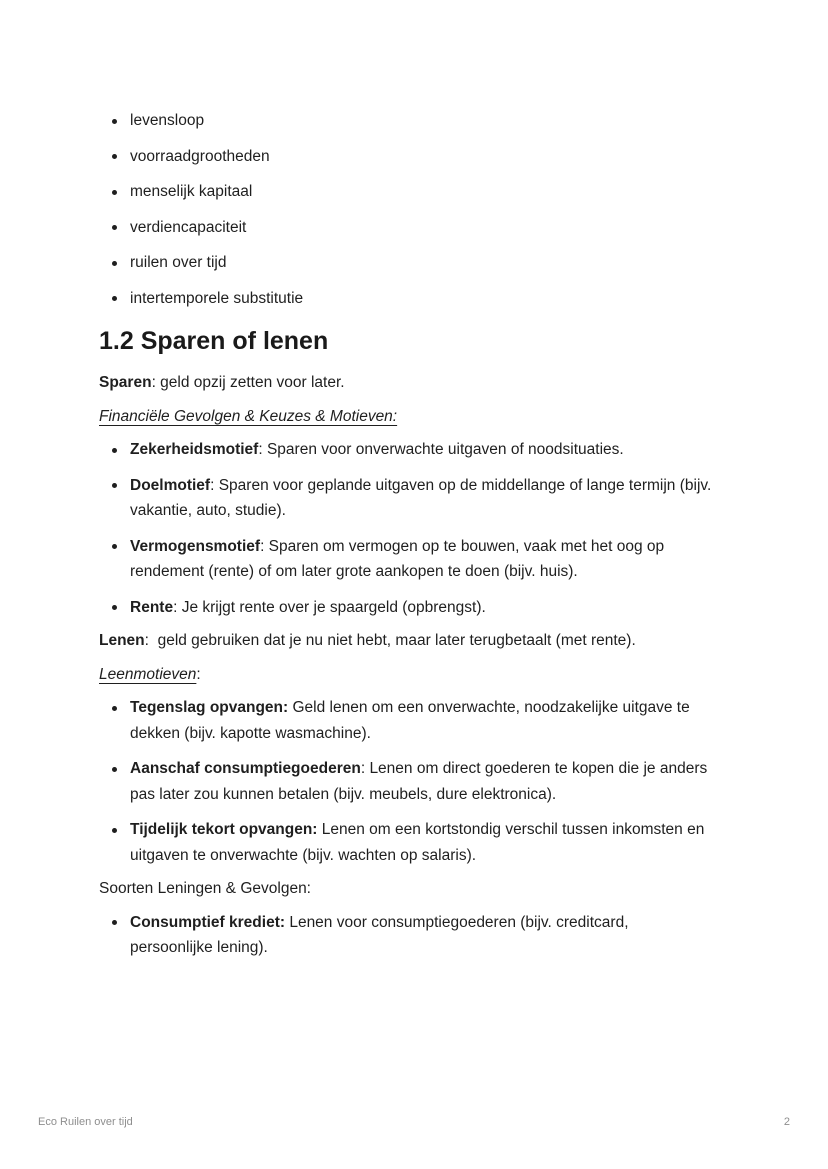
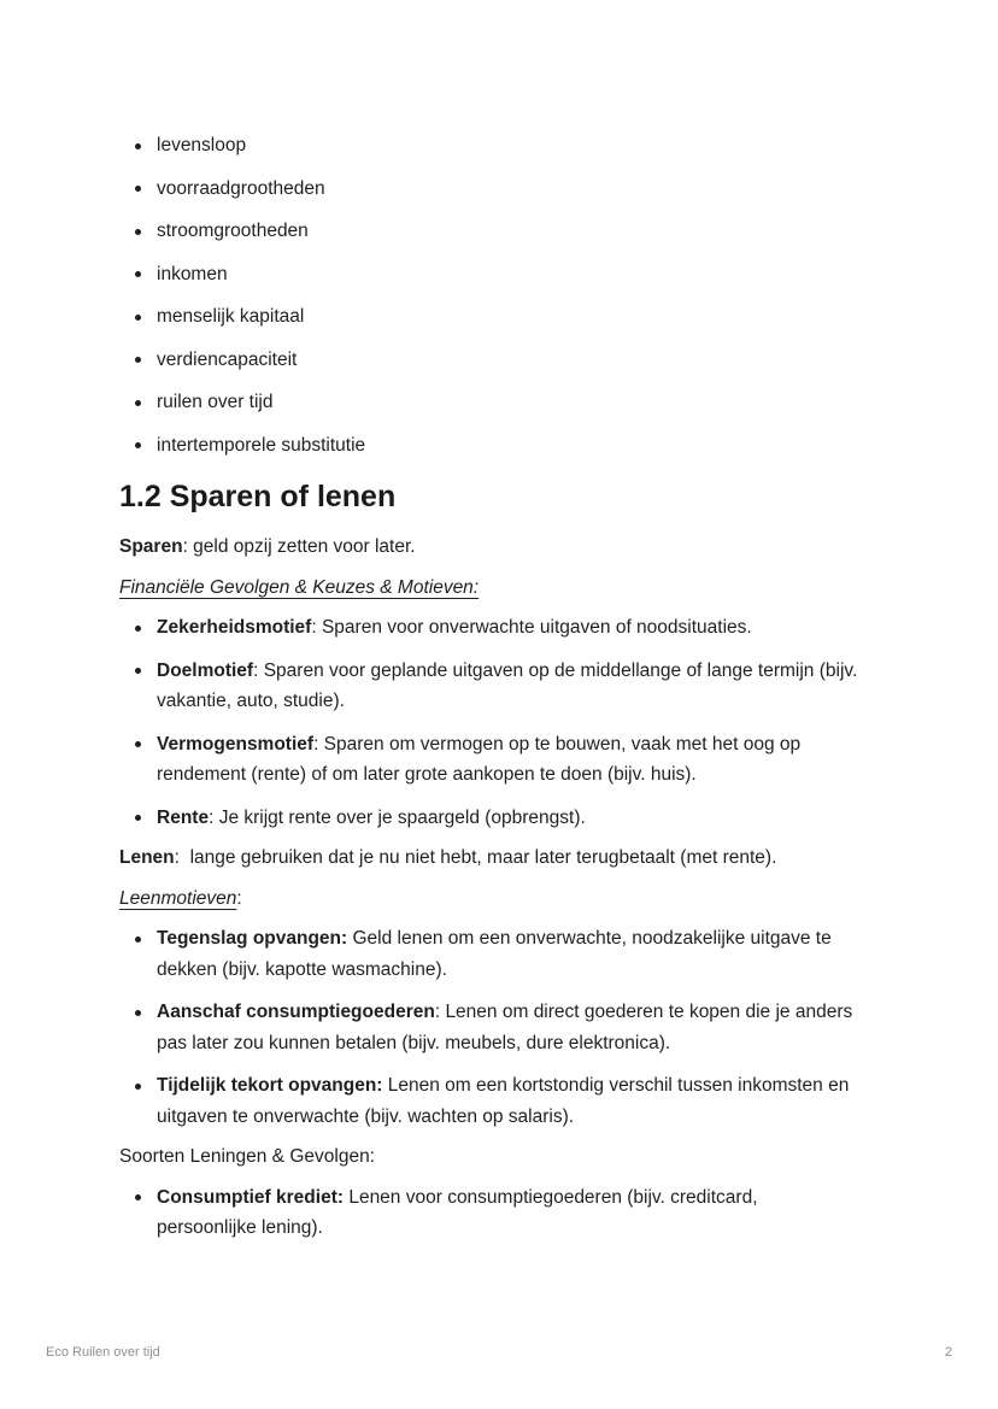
  levensloop
  voorraadgrootheden
+ stroomgrootheden
+ inkomen
  menselijk kapitaal
  verdiencapaciteit
  ruilen over tijd
  intertemporele substitutie
  1.2 Sparen of lenen
  Sparen: geld opzij zetten voor later.
  Financiële Gevolgen & Keuzes & Motieven:
  Zekerheidsmotief: Sparen voor onverwachte uitgaven of noodsituaties.
  Doelmotief: Sparen voor geplande uitgaven op de middellange of lange termijn (bijv. vakantie, auto, studie).
  Vermogensmotief: Sparen om vermogen op te bouwen, vaak met het oog op rendement (rente) of om later grote aankopen te doen (bijv. huis).
  Rente: Je krijgt rente over je spaargeld (opbrengst).
- Lenen: geld gebruiken dat je nu niet hebt, maar later terugbetaalt (met rente).
+ Lenen: lange gebruiken dat je nu niet hebt, maar later terugbetaalt (met rente).
  Leenmotieven:
  Tegenslag opvangen: Geld lenen om een onverwachte, noodzakelijke uitgave te dekken (bijv. kapotte wasmachine).
  Aanschaf consumptiegoederen: Lenen om direct goederen te kopen die je anders pas later zou kunnen betalen (bijv. meubels, dure elektronica).
  Tijdelijk tekort opvangen: Lenen om een kortstondig verschil tussen inkomsten en uitgaven te onverwachte (bijv. wachten op salaris).
  Soorten Leningen & Gevolgen:
  Consumptief krediet: Lenen voor consumptiegoederen (bijv. creditcard, persoonlijke lening).
  Eco Ruilen over tijd
  2
